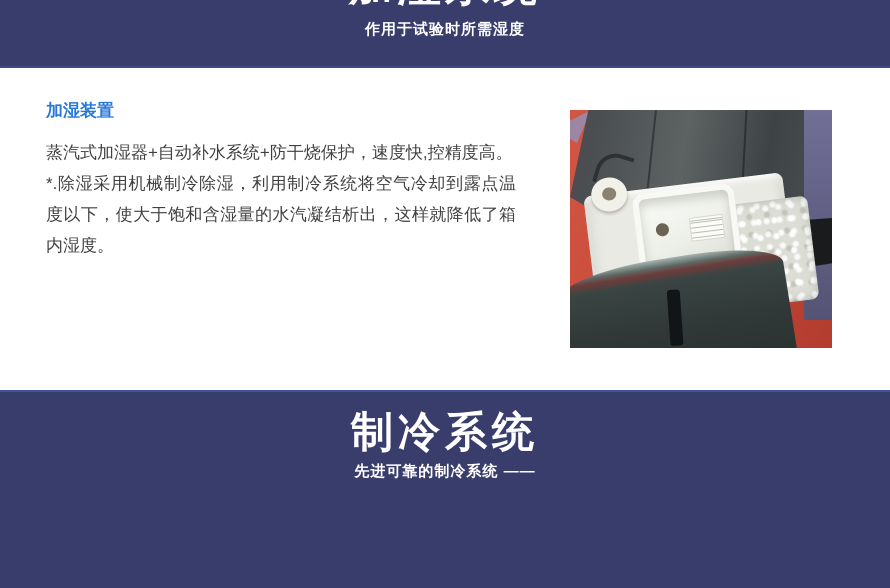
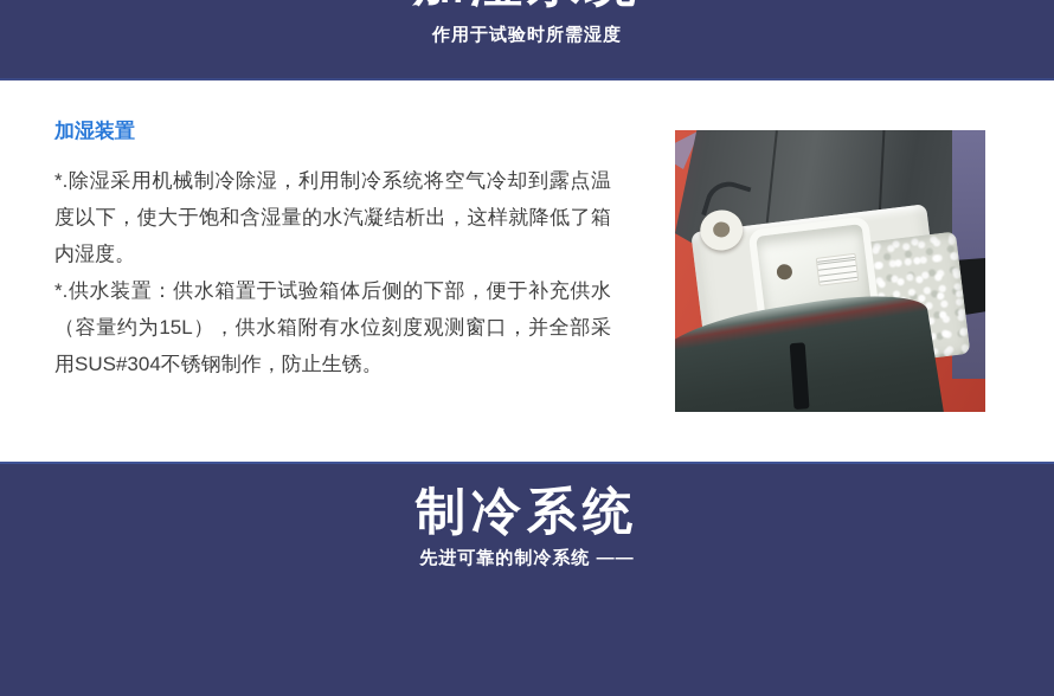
  作用于试验时所需湿度
  加湿装置
- 蒸汽式加湿器+自动补水系统+防干烧保护，速度快,控精度高。
  *.除湿采用机械制冷除湿，利用制冷系统将空气冷却到露点温度以下，使大于饱和含湿量的水汽凝结析出，这样就降低了箱内湿度。
+ *.供水装置：供水箱置于试验箱体后侧的下部，便于补充供水（容量约为15L），供水箱附有水位刻度观测窗口，并全部采用SUS#304不锈钢制作，防止生锈。
  制冷系统
  先进可靠的制冷系统 ——
